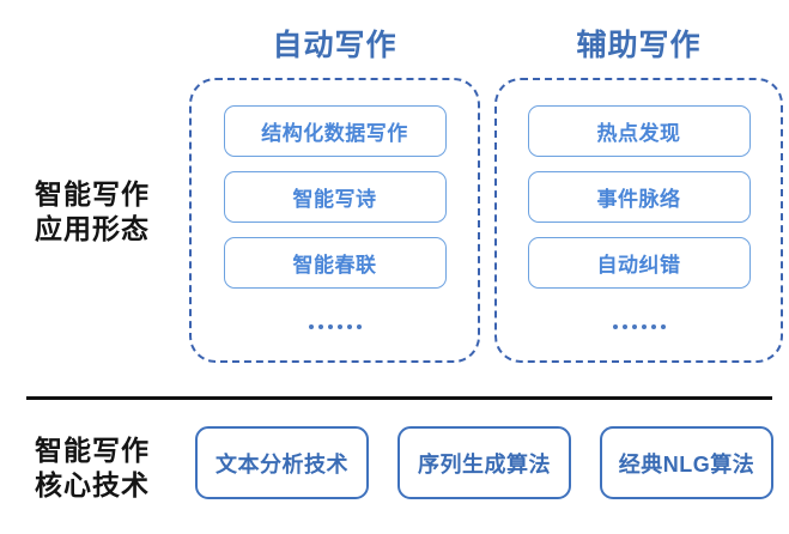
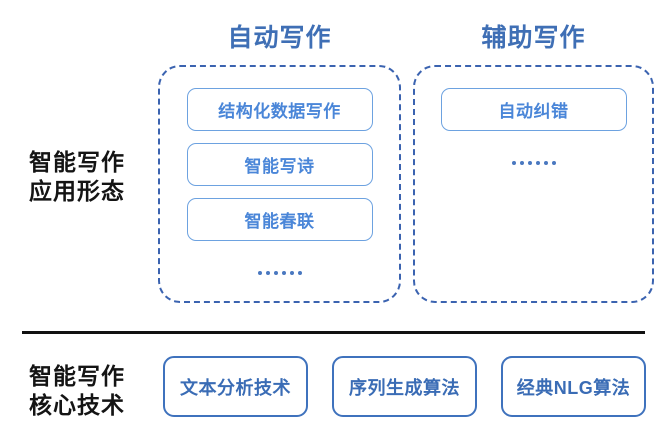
  自动写作
  辅助写作
  结构化数据写作
  智能写诗
  智能春联
- 热点发现
- 事件脉络
  自动纠错
  智能写作
  应用形态
  智能写作
  核心技术
  文本分析技术
  序列生成算法
  经典NLG算法
